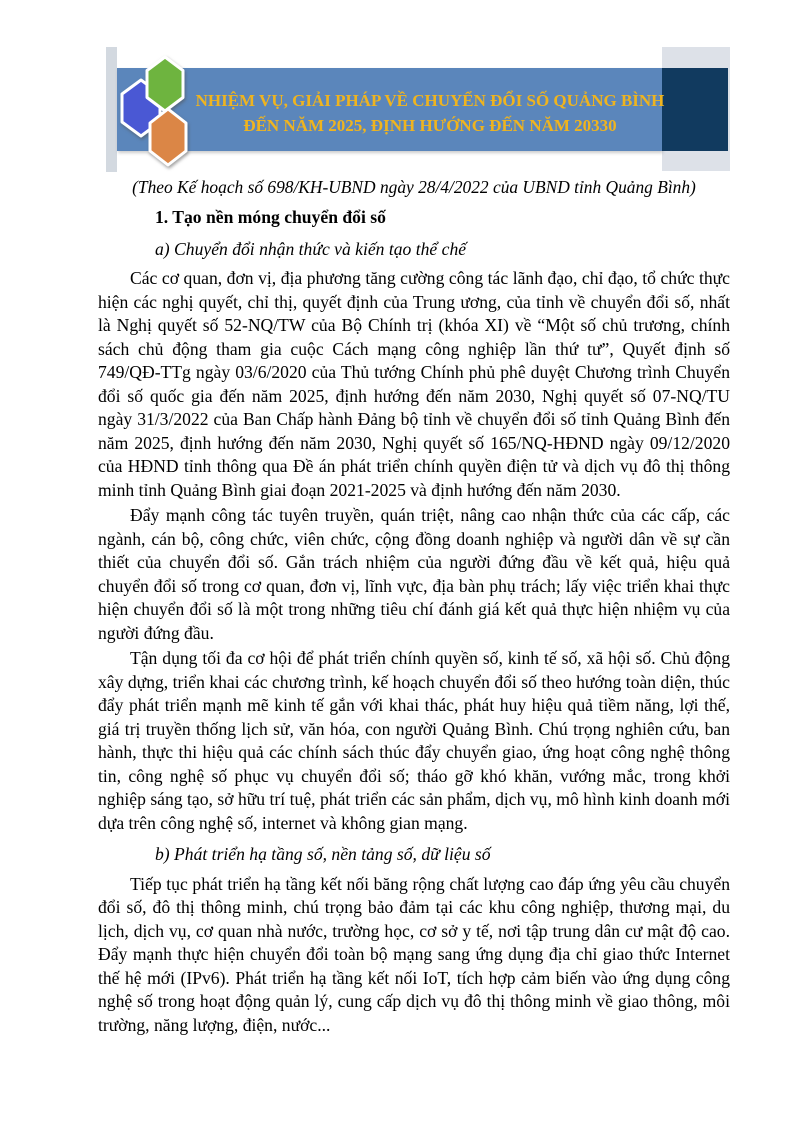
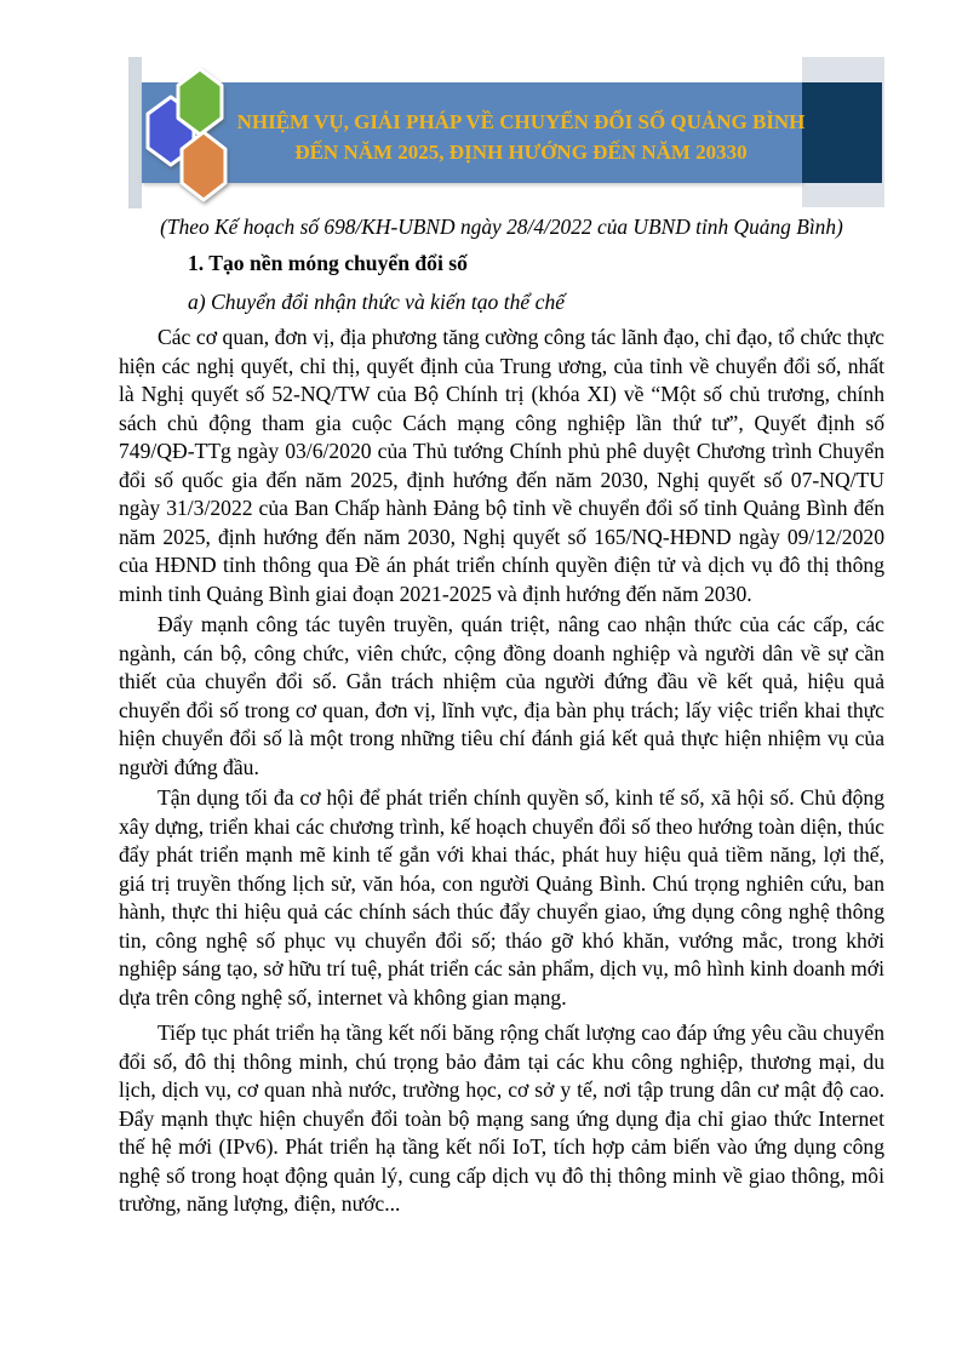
  NHIỆM VỤ, GIẢI PHÁP VỀ CHUYỂN ĐỔI SỐ QUẢNG BÌNH
  ĐẾN NĂM 2025, ĐỊNH HƯỚNG ĐẾN NĂM 20330
  (Theo Kế hoạch số 698/KH-UBND ngày 28/4/2022 của UBND tỉnh Quảng Bình)
  1. Tạo nền móng chuyển đổi số
  a) Chuyển đổi nhận thức và kiến tạo thể chế
  Các cơ quan, đơn vị, địa phương tăng cường công tác lãnh đạo, chỉ đạo, tổ chức thực hiện các nghị quyết, chỉ thị, quyết định của Trung ương, của tỉnh về chuyển đổi số, nhất là Nghị quyết số 52-NQ/TW của Bộ Chính trị (khóa XI) về “Một số chủ trương, chính sách chủ động tham gia cuộc Cách mạng công nghiệp lần thứ tư”, Quyết định số 749/QĐ-TTg ngày 03/6/2020 của Thủ tướng Chính phủ phê duyệt Chương trình Chuyển đổi số quốc gia đến năm 2025, định hướng đến năm 2030, Nghị quyết số 07-NQ/TU ngày 31/3/2022 của Ban Chấp hành Đảng bộ tỉnh về chuyển đổi số tỉnh Quảng Bình đến năm 2025, định hướng đến năm 2030, Nghị quyết số 165/NQ-HĐND ngày 09/12/2020 của HĐND tỉnh thông qua Đề án phát triển chính quyền điện tử và dịch vụ đô thị thông minh tỉnh Quảng Bình giai đoạn 2021-2025 và định hướng đến năm 2030.
  Đẩy mạnh công tác tuyên truyền, quán triệt, nâng cao nhận thức của các cấp, các ngành, cán bộ, công chức, viên chức, cộng đồng doanh nghiệp và người dân về sự cần thiết của chuyển đổi số. Gắn trách nhiệm của người đứng đầu về kết quả, hiệu quả chuyển đổi số trong cơ quan, đơn vị, lĩnh vực, địa bàn phụ trách; lấy việc triển khai thực hiện chuyển đổi số là một trong những tiêu chí đánh giá kết quả thực hiện nhiệm vụ của người đứng đầu.
- Tận dụng tối đa cơ hội để phát triển chính quyền số, kinh tế số, xã hội số. Chủ động xây dựng, triển khai các chương trình, kế hoạch chuyển đổi số theo hướng toàn diện, thúc đẩy phát triển mạnh mẽ kinh tế gắn với khai thác, phát huy hiệu quả tiềm năng, lợi thế, giá trị truyền thống lịch sử, văn hóa, con người Quảng Bình. Chú trọng nghiên cứu, ban hành, thực thi hiệu quả các chính sách thúc đẩy chuyển giao, ứng hoạt công nghệ thông tin, công nghệ số phục vụ chuyển đổi số; tháo gỡ khó khăn, vướng mắc, trong khởi nghiệp sáng tạo, sở hữu trí tuệ, phát triển các sản phẩm, dịch vụ, mô hình kinh doanh mới dựa trên công nghệ số, internet và không gian mạng.
+ Tận dụng tối đa cơ hội để phát triển chính quyền số, kinh tế số, xã hội số. Chủ động xây dựng, triển khai các chương trình, kế hoạch chuyển đổi số theo hướng toàn diện, thúc đẩy phát triển mạnh mẽ kinh tế gắn với khai thác, phát huy hiệu quả tiềm năng, lợi thế, giá trị truyền thống lịch sử, văn hóa, con người Quảng Bình. Chú trọng nghiên cứu, ban hành, thực thi hiệu quả các chính sách thúc đẩy chuyển giao, ứng dụng công nghệ thông tin, công nghệ số phục vụ chuyển đổi số; tháo gỡ khó khăn, vướng mắc, trong khởi nghiệp sáng tạo, sở hữu trí tuệ, phát triển các sản phẩm, dịch vụ, mô hình kinh doanh mới dựa trên công nghệ số, internet và không gian mạng.
- b) Phát triển hạ tầng số, nền tảng số, dữ liệu số
  Tiếp tục phát triển hạ tầng kết nối băng rộng chất lượng cao đáp ứng yêu cầu chuyển đổi số, đô thị thông minh, chú trọng bảo đảm tại các khu công nghiệp, thương mại, du lịch, dịch vụ, cơ quan nhà nước, trường học, cơ sở y tế, nơi tập trung dân cư mật độ cao. Đẩy mạnh thực hiện chuyển đổi toàn bộ mạng sang ứng dụng địa chỉ giao thức Internet thế hệ mới (IPv6). Phát triển hạ tầng kết nối IoT, tích hợp cảm biến vào ứng dụng công nghệ số trong hoạt động quản lý, cung cấp dịch vụ đô thị thông minh về giao thông, môi trường, năng lượng, điện, nước...
